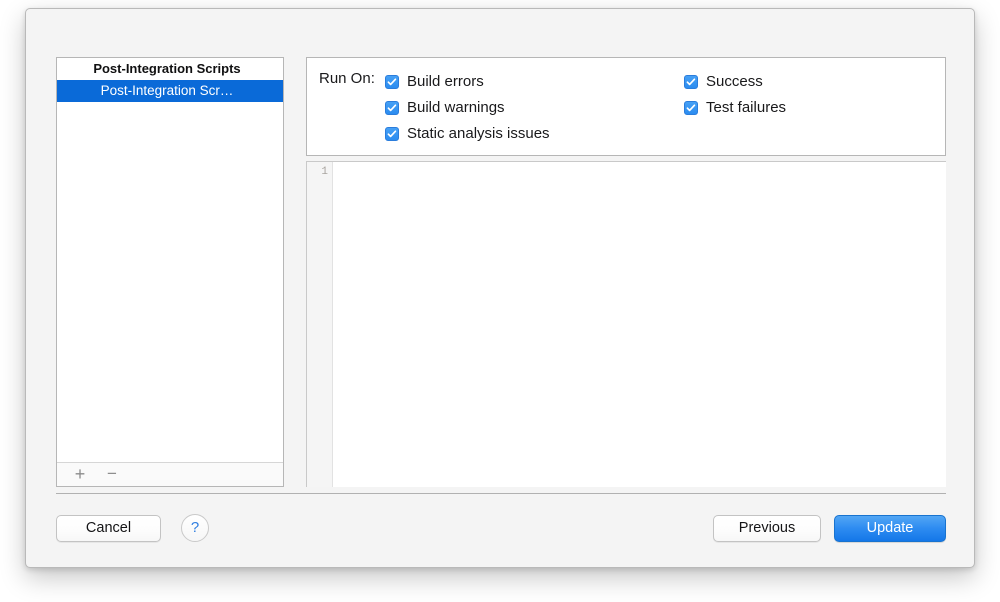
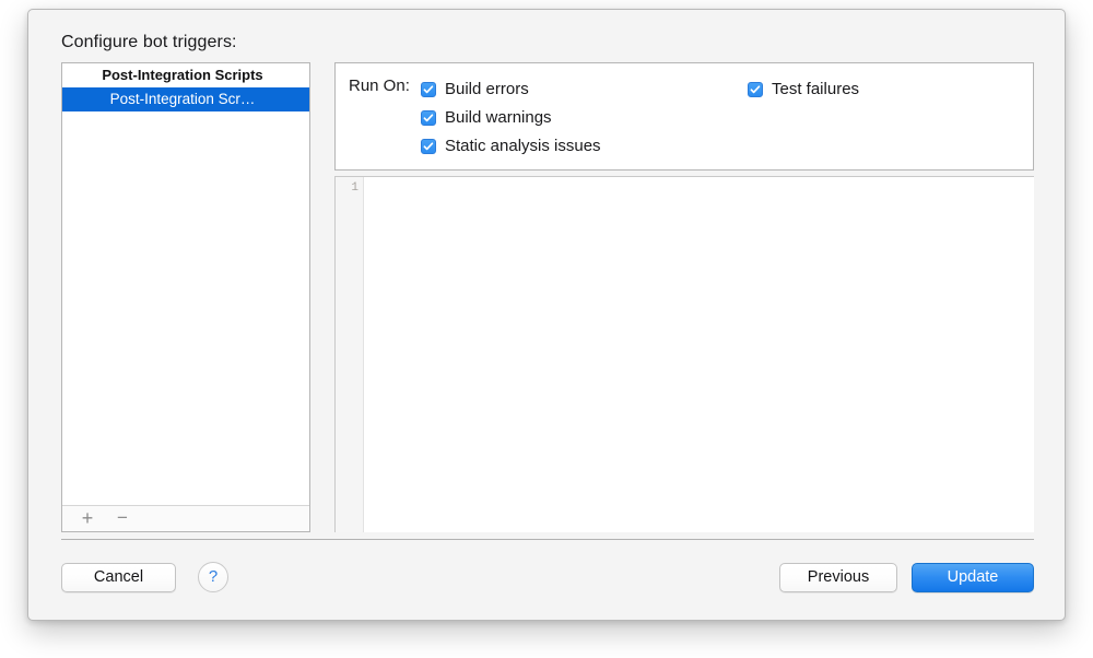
+ Configure bot triggers:
  Post-Integration Scripts
  Post-Integration Scr…
  +
  −
  Run On:
  Build errors
  Build warnings
  Static analysis issues
- Success
  Test failures
  1
  Cancel
  ?
  Previous
  Update
